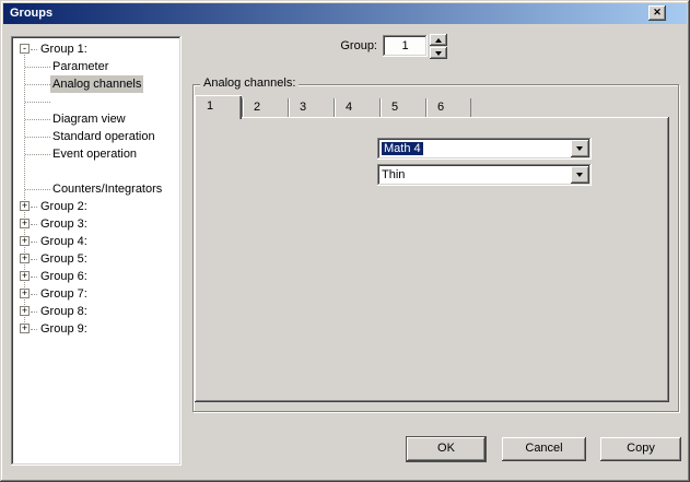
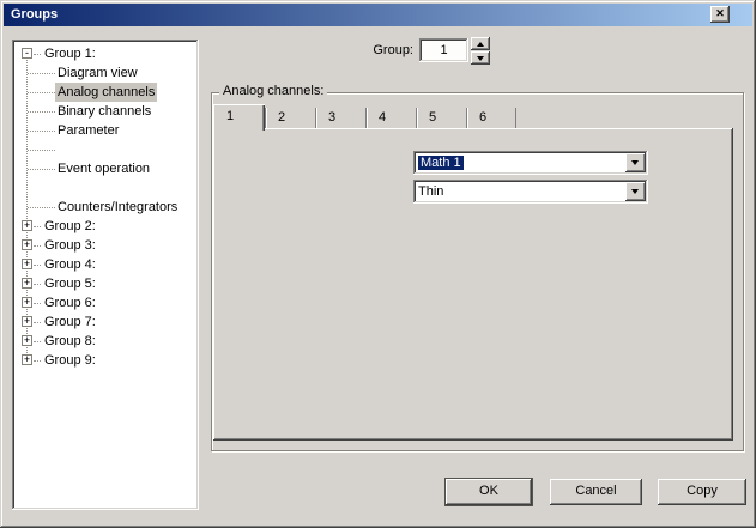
  Groups
  ✕
  -
  Group 1:
- Parameter
+ Diagram view
  Analog channels
+ Binary channels
- Diagram view
+ Parameter
- Standard operation
  Event operation
  Counters/Integrators
  +
  Group 2:
  +
  Group 3:
  +
  Group 4:
  +
  Group 5:
  +
  Group 6:
  +
  Group 7:
  +
  Group 8:
  +
  Group 9:
  Group:
  1
  Analog channels:
  1
  2
  3
  4
  5
  6
- Math 4
+ Math 1
  Thin
  OK
  Cancel
  Copy
